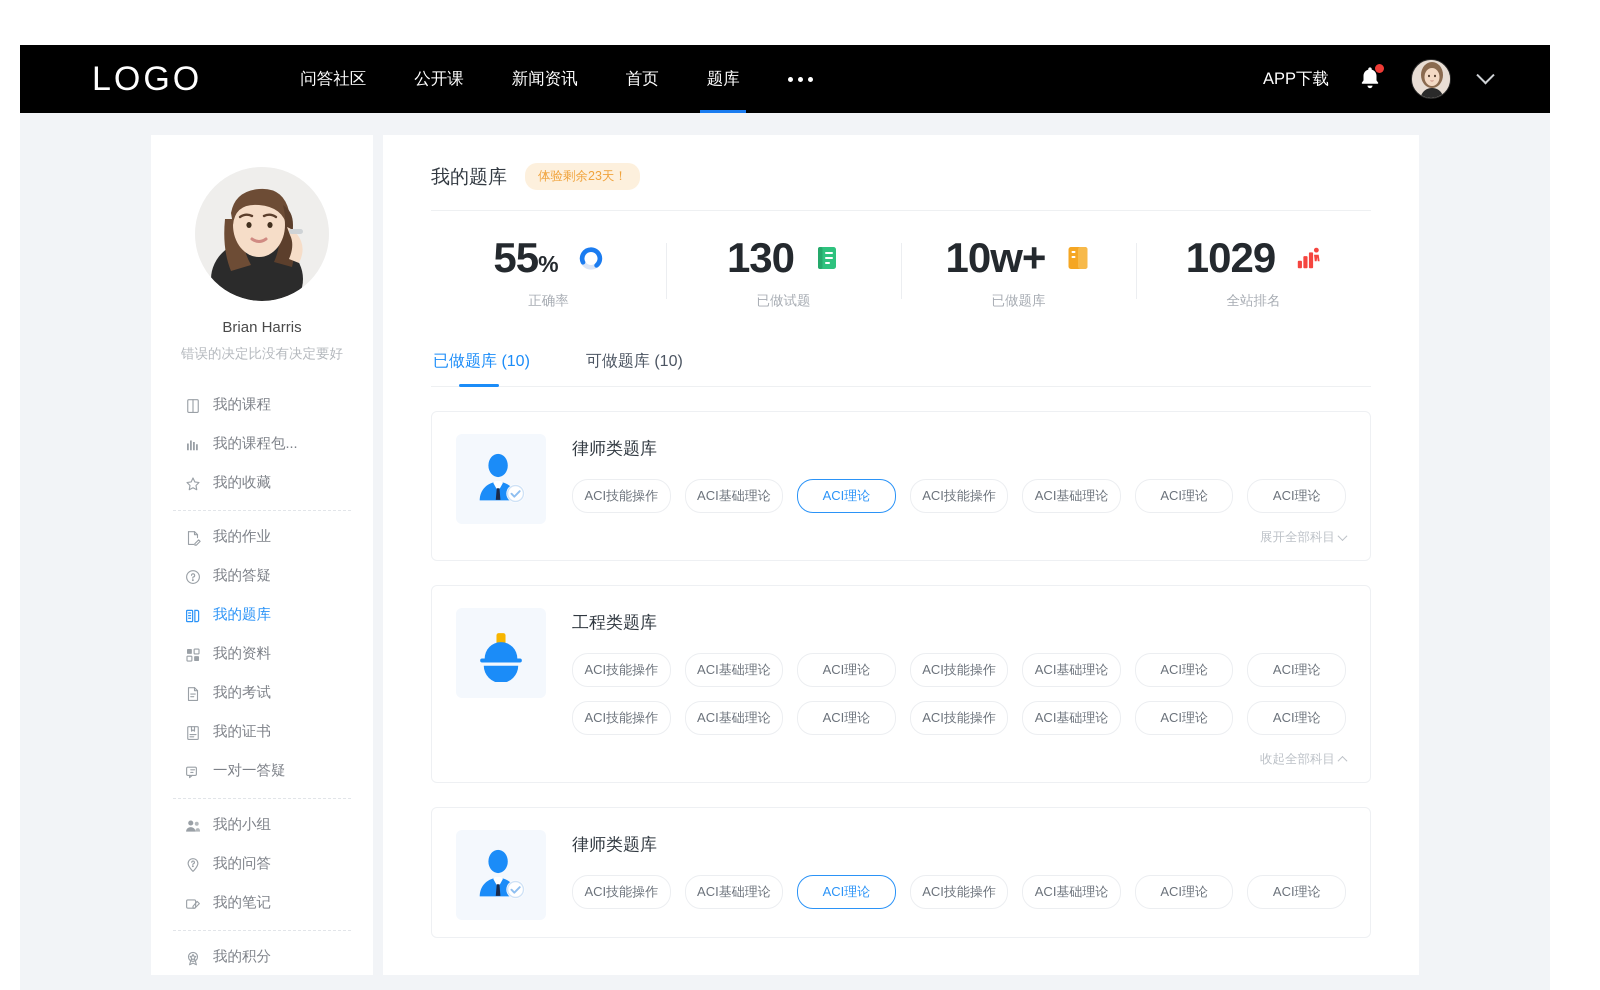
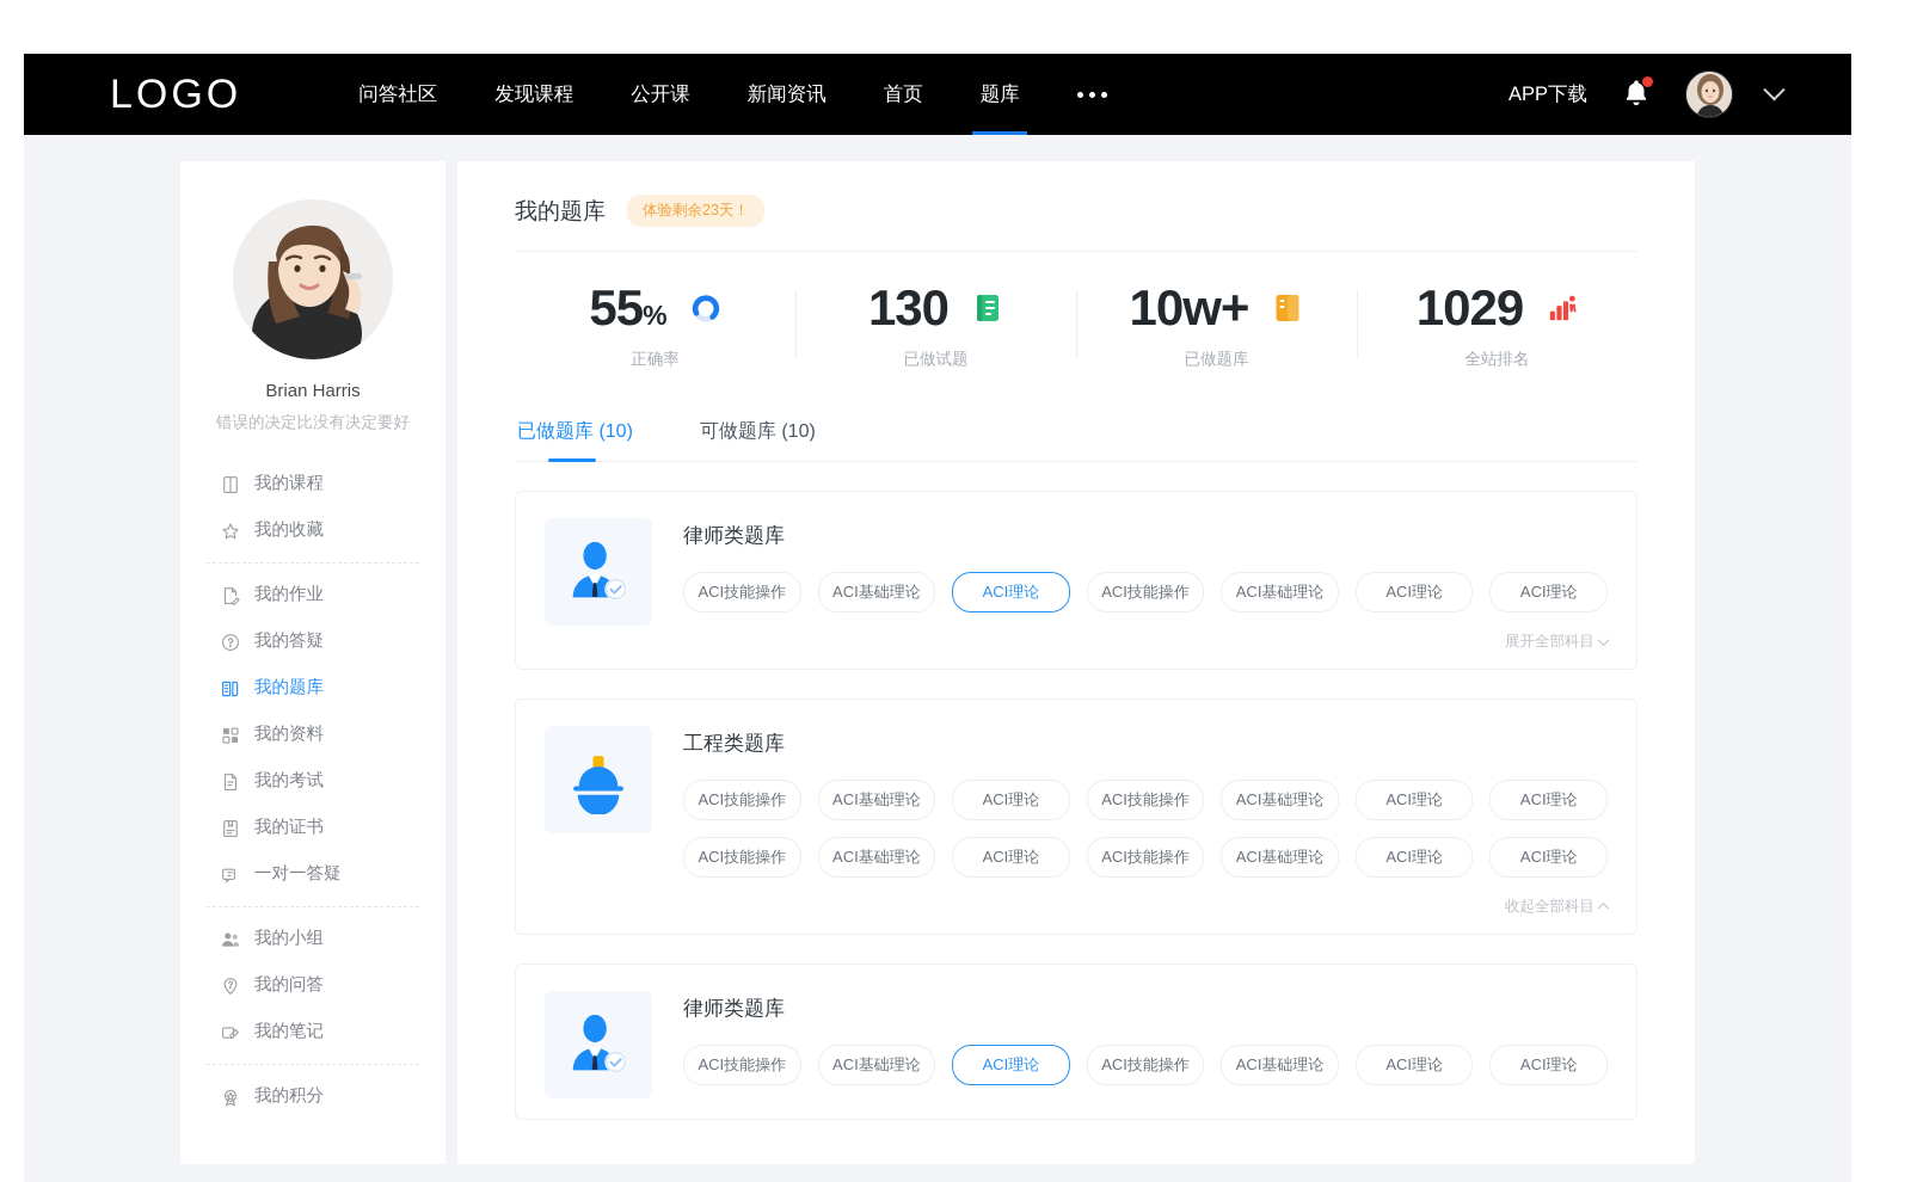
  LOGO
  问答社区
+ 发现课程
  公开课
  新闻资讯
  首页
  题库
  APP下载
  Brian Harris
  错误的决定比没有决定要好
  我的课程
- 我的课程包...
  我的收藏
  我的作业
  我的答疑
  我的题库
  我的资料
  我的考试
  我的证书
  一对一答疑
  我的小组
  我的问答
  我的笔记
  我的积分
  我的题库
  体验剩余23天！
  55%
  正确率
  130
  已做试题
  10w+
  已做题库
  1029
  全站排名
  已做题库 (10)
  可做题库 (10)
  律师类题库
  ACI技能操作
  ACI基础理论
  ACI理论
  ACI技能操作
  ACI基础理论
  ACI理论
  ACI理论
  展开全部科目
  工程类题库
  ACI技能操作
  ACI基础理论
  ACI理论
  ACI技能操作
  ACI基础理论
  ACI理论
  ACI理论
  ACI技能操作
  ACI基础理论
  ACI理论
  ACI技能操作
  ACI基础理论
  ACI理论
  ACI理论
  收起全部科目
  律师类题库
  ACI技能操作
  ACI基础理论
  ACI理论
  ACI技能操作
  ACI基础理论
  ACI理论
  ACI理论
